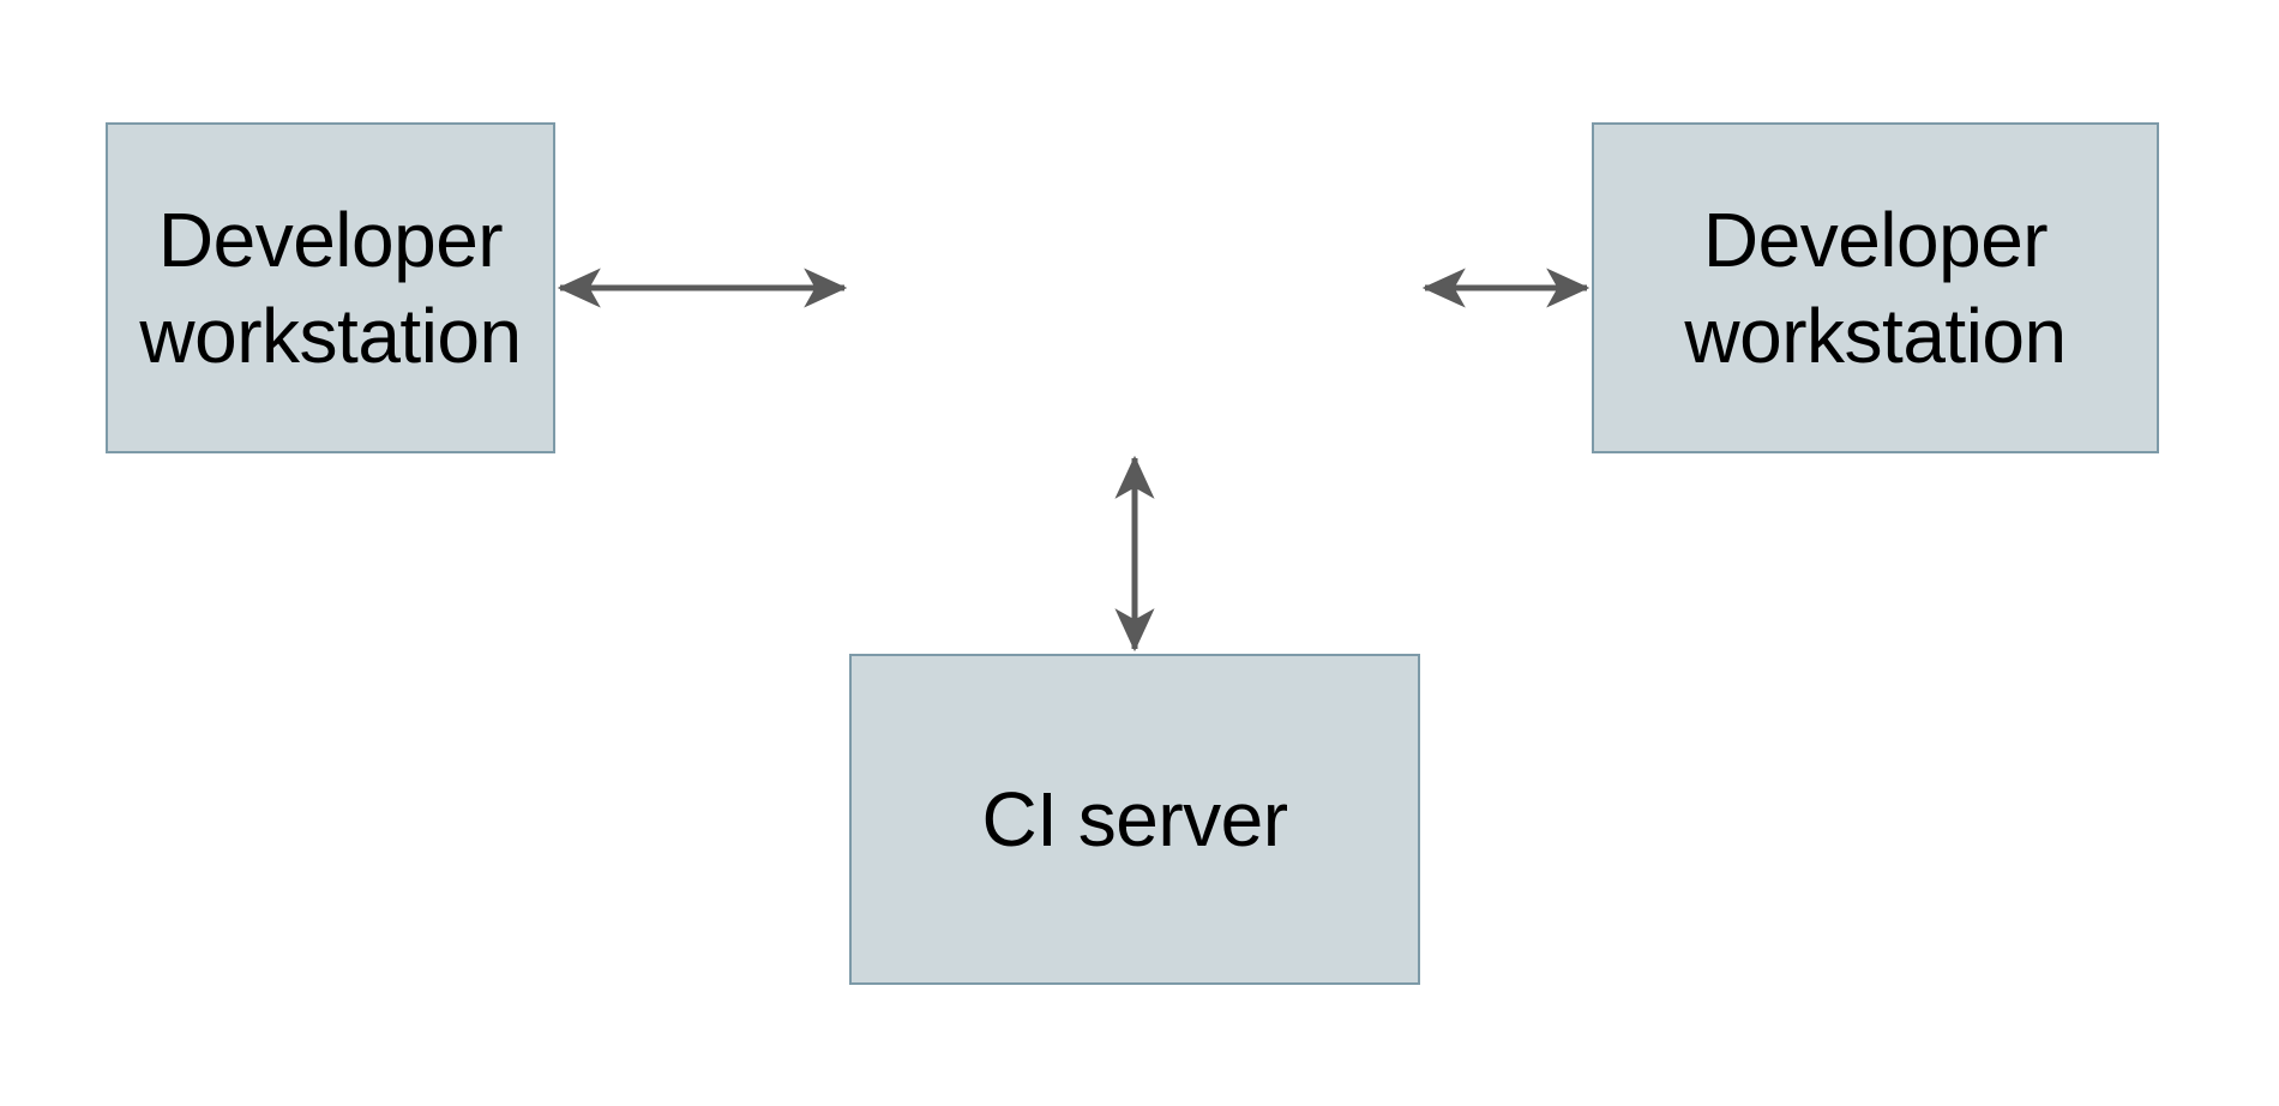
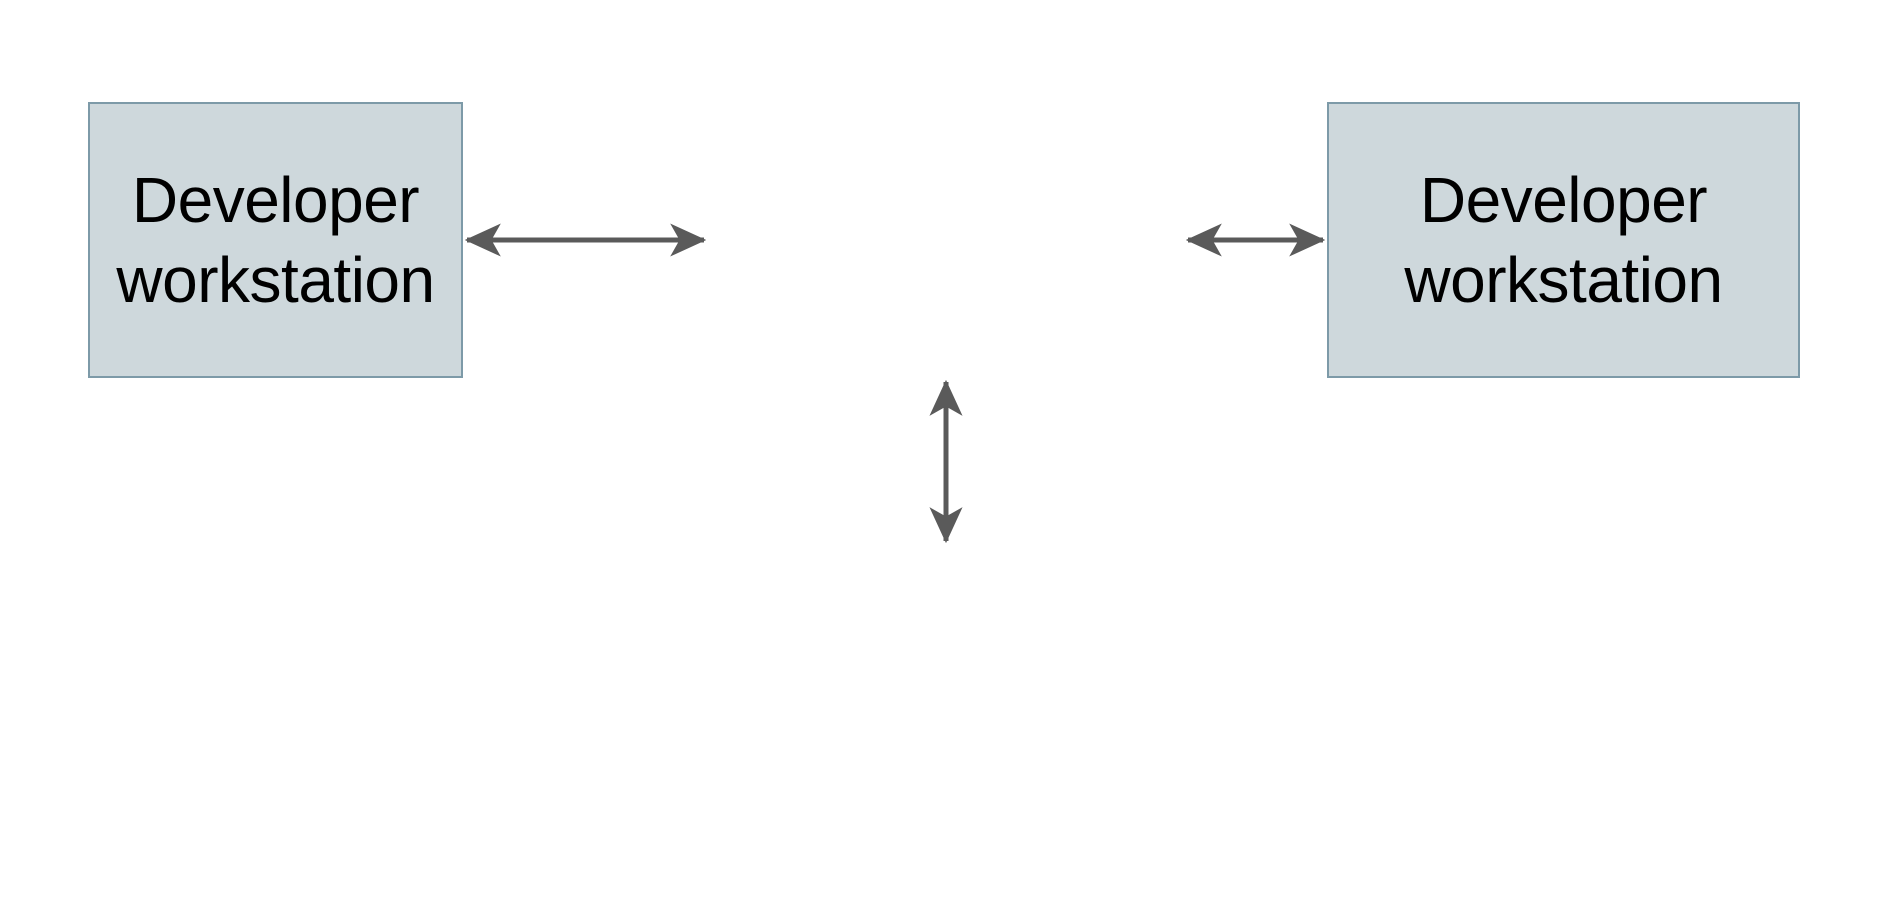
  Developer
  workstation
  Developer
  workstation
- CI server
